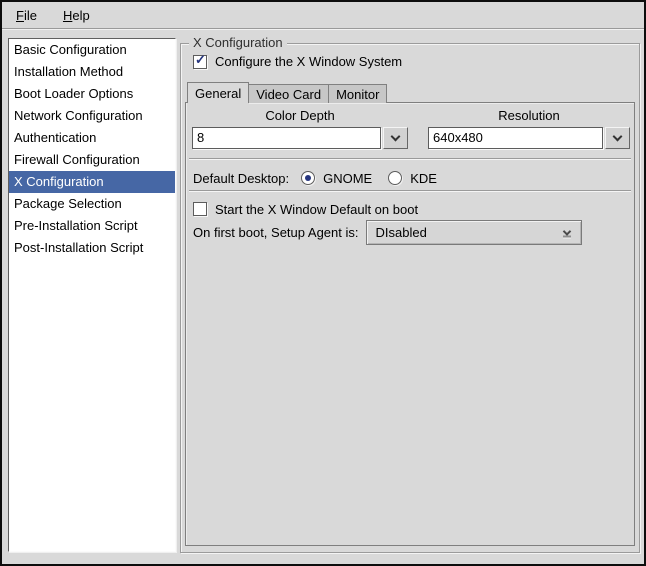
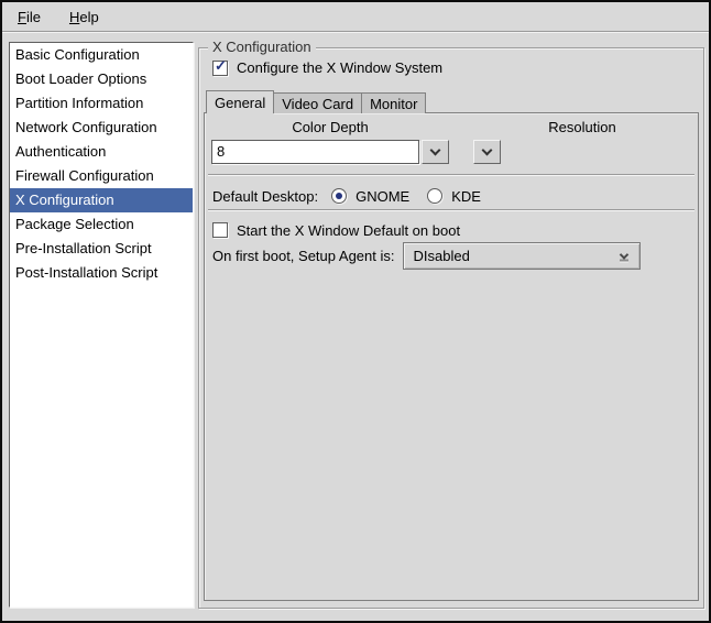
  File
  Help
  Basic Configuration
- Installation Method
  Boot Loader Options
+ Partition Information
  Network Configuration
  Authentication
  Firewall Configuration
  X Configuration
  Package Selection
  Pre-Installation Script
  Post-Installation Script
  X Configuration
  ✓
  Configure the X Window System
  General
  Video Card
  Monitor
  Color Depth
  Resolution
  8
- 640x480
  Default Desktop:
  GNOME
  KDE
  Start the X Window Default on boot
  On first boot, Setup Agent is:
  DIsabled
